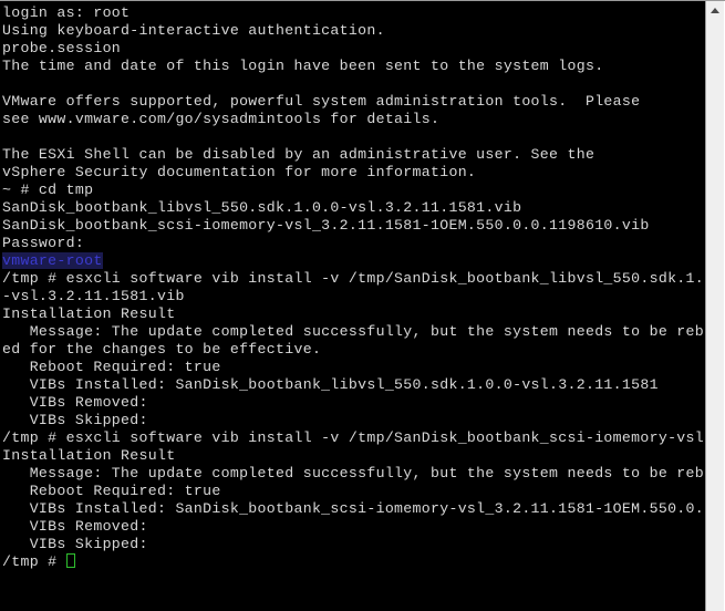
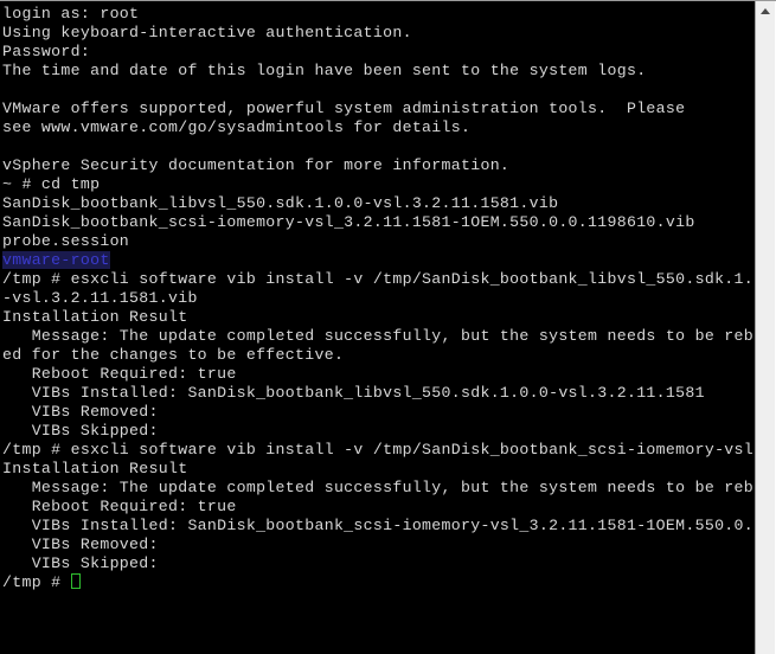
  login as: root
  Using keyboard-interactive authentication.
- probe.session
+ Password:
  The time and date of this login have been sent to the system logs.
  VMware offers supported, powerful system administration tools. Please
  see www.vmware.com/go/sysadmintools for details.
- The ESXi Shell can be disabled by an administrative user. See the
  vSphere Security documentation for more information.
  ~ # cd tmp
  SanDisk_bootbank_libvsl_550.sdk.1.0.0-vsl.3.2.11.1581.vib
  SanDisk_bootbank_scsi-iomemory-vsl_3.2.11.1581-1OEM.550.0.0.1198610.vib
- Password:
+ probe.session
  vmware-root
  /tmp # esxcli software vib install -v /tmp/SanDisk_bootbank_libvsl_550.sdk.1.
  -vsl.3.2.11.1581.vib
  Installation Result
  Message: The update completed successfully, but the system needs to be reb
  ed for the changes to be effective.
  Reboot Required: true
  VIBs Installed: SanDisk_bootbank_libvsl_550.sdk.1.0.0-vsl.3.2.11.1581
  VIBs Removed:
  VIBs Skipped:
  /tmp # esxcli software vib install -v /tmp/SanDisk_bootbank_scsi-iomemory-vsl
  Installation Result
  Message: The update completed successfully, but the system needs to be reb
  Reboot Required: true
  VIBs Installed: SanDisk_bootbank_scsi-iomemory-vsl_3.2.11.1581-1OEM.550.0.
  VIBs Removed:
  VIBs Skipped:
  /tmp #
